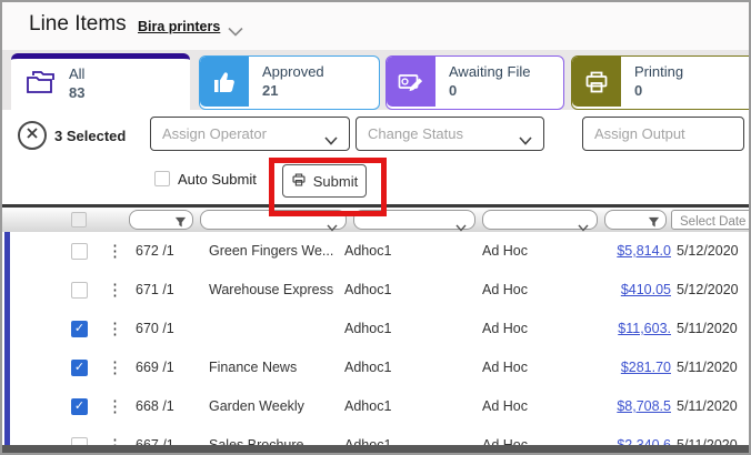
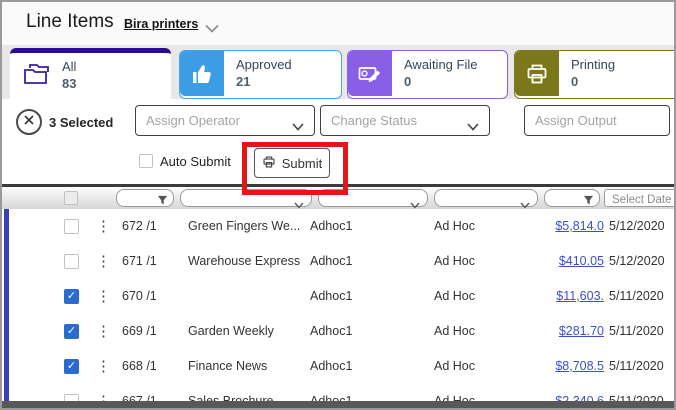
  Line Items
  Bira printers
  All
  83
  Approved
  21
  Awaiting File
  0
  Printing
  0
  3 Selected
  Assign Operator
  Change Status
  Assign Output
  Auto Submit
  Submit
  Select Date
  ⋮
  672 /1
  Green Fingers We...
  Adhoc1
  Ad Hoc
  $5,814.0
  5/12/2020
  ⋮
  671 /1
  Warehouse Express
  Adhoc1
  Ad Hoc
  $410.05
  5/12/2020
  ✓
  ⋮
  670 /1
  Adhoc1
  Ad Hoc
  $11,603.
  5/11/2020
  ✓
  ⋮
  669 /1
- Finance News
+ Garden Weekly
  Adhoc1
  Ad Hoc
  $281.70
  5/11/2020
  ✓
  ⋮
  668 /1
- Garden Weekly
+ Finance News
  Adhoc1
  Ad Hoc
  $8,708.5
  5/11/2020
